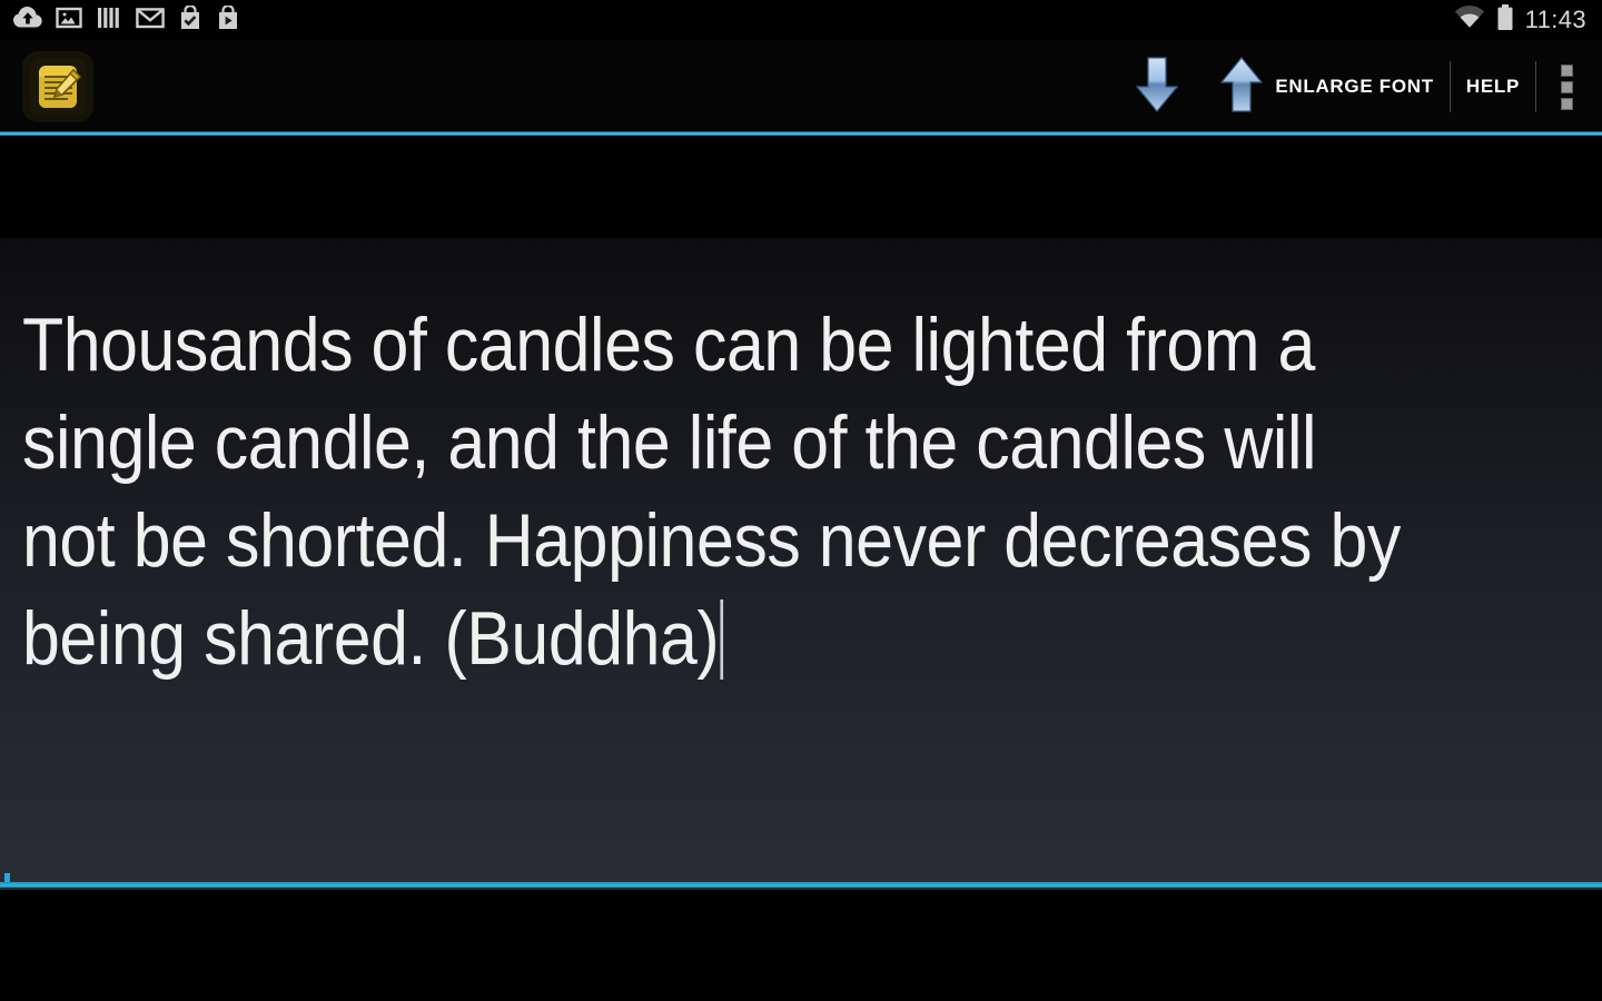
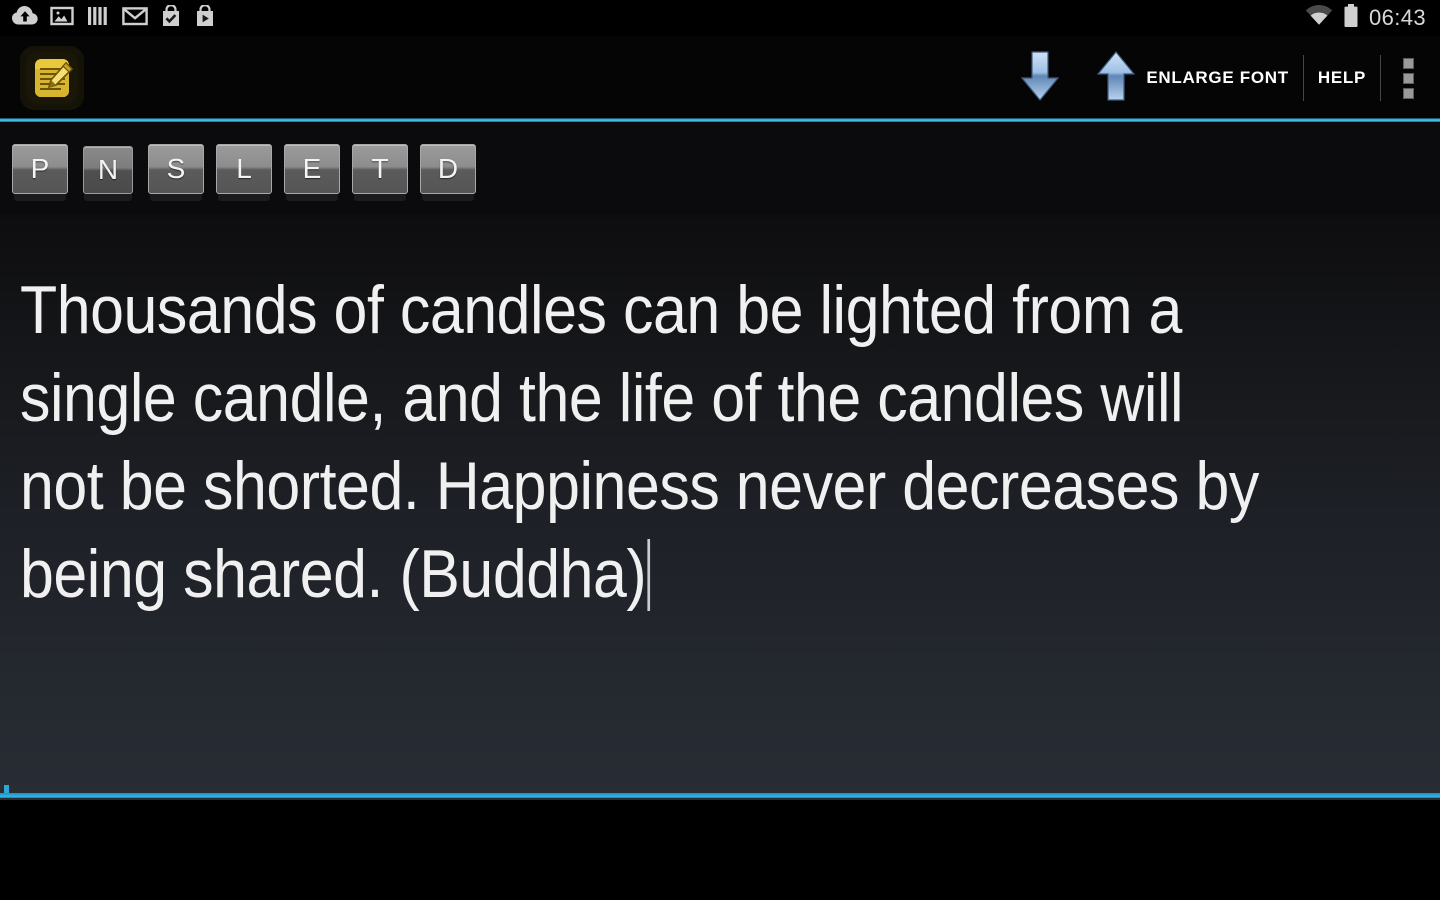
- 11:43
+ 06:43
  ENLARGE FONT
  HELP
+ P
+ N
+ S
+ L
+ E
+ T
+ D
  Thousands of candles can be lighted from a single candle, and the life of the candles will not be shorted. Happiness never decreases by being shared. (Buddha)
